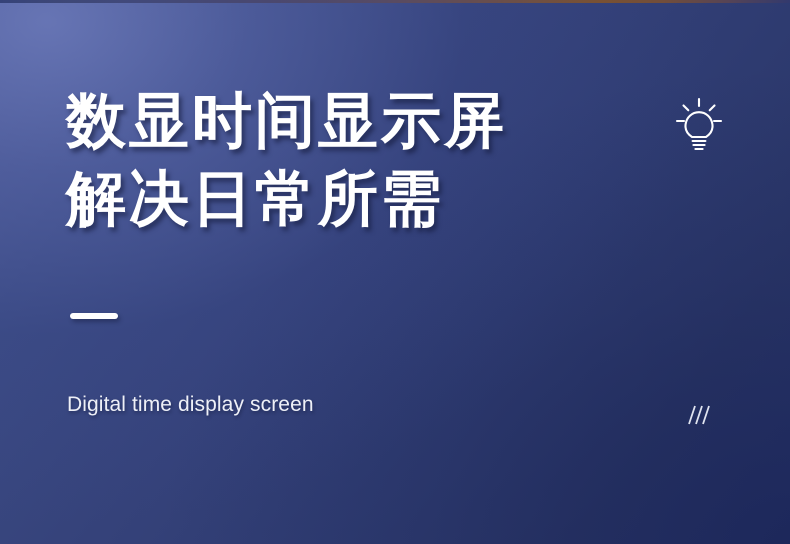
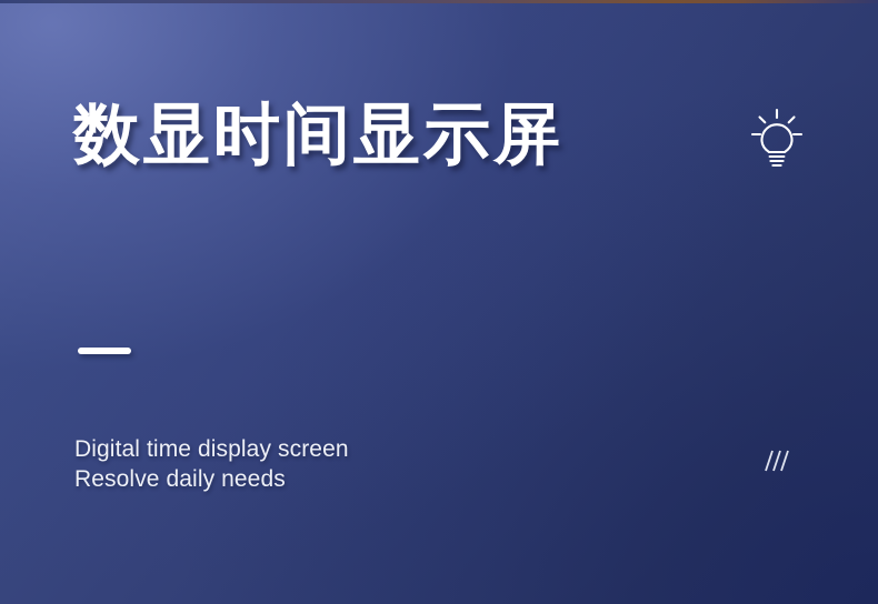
  数显时间显示屏
- 解决日常所需
  Digital time display screen
+ Resolve daily needs
